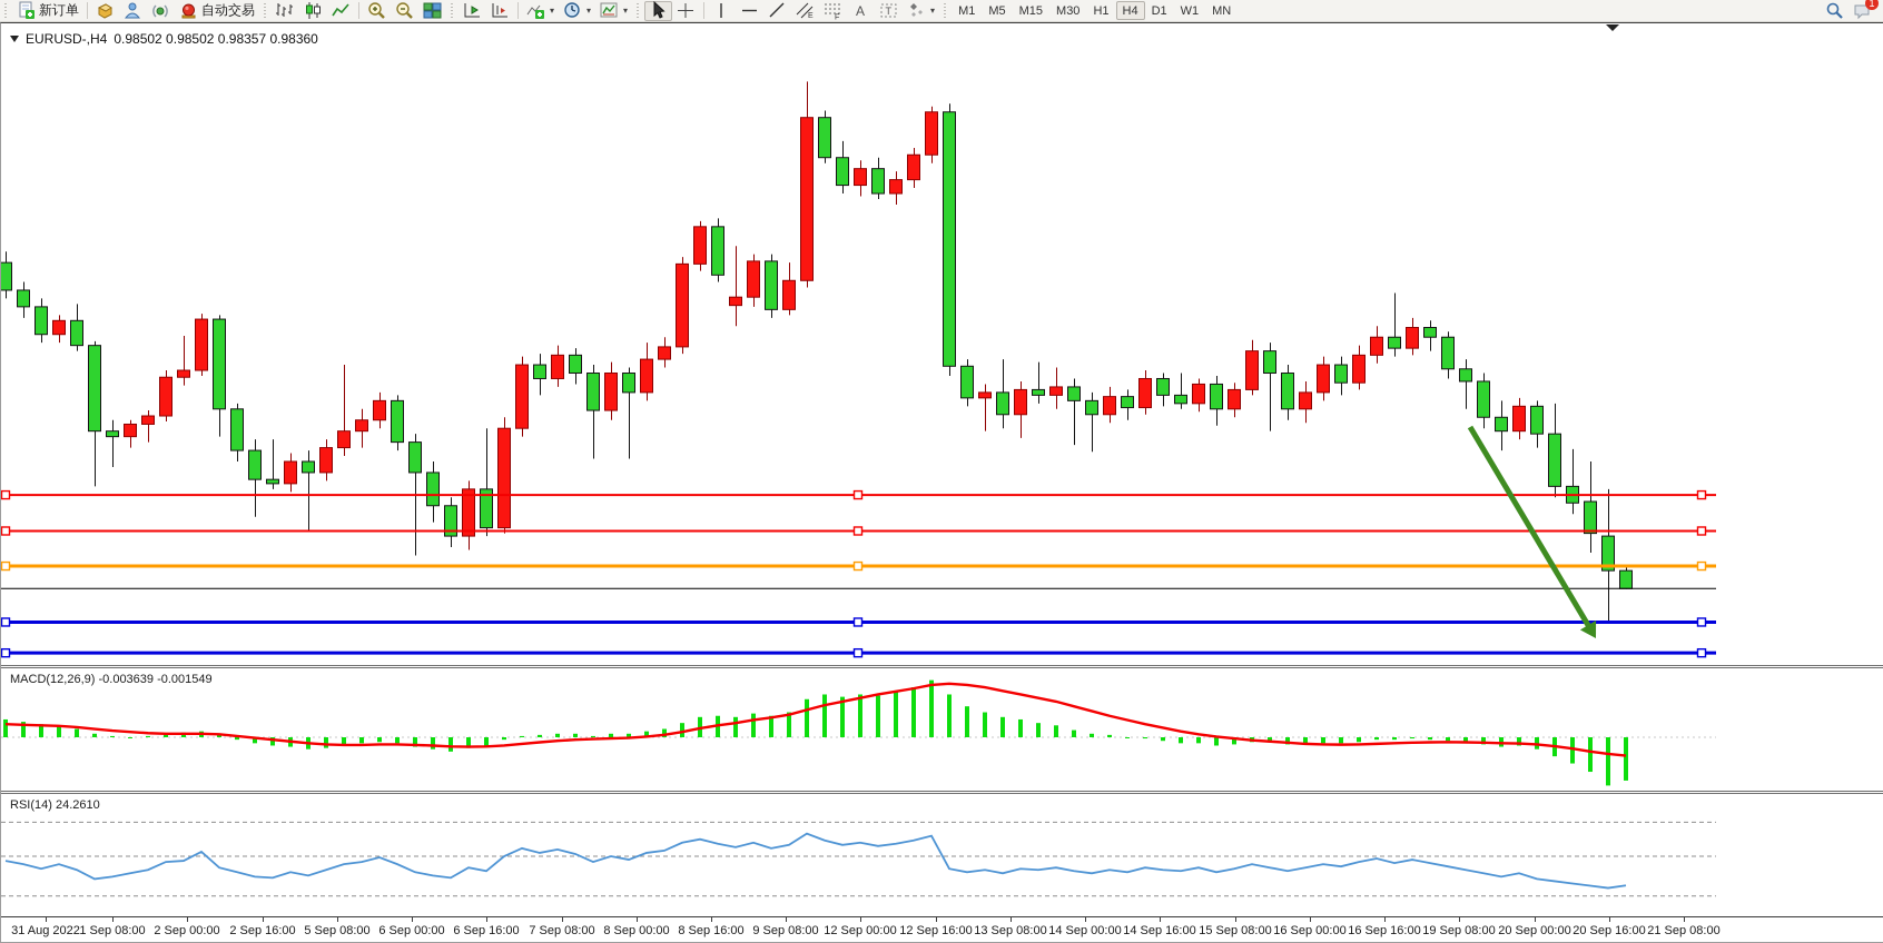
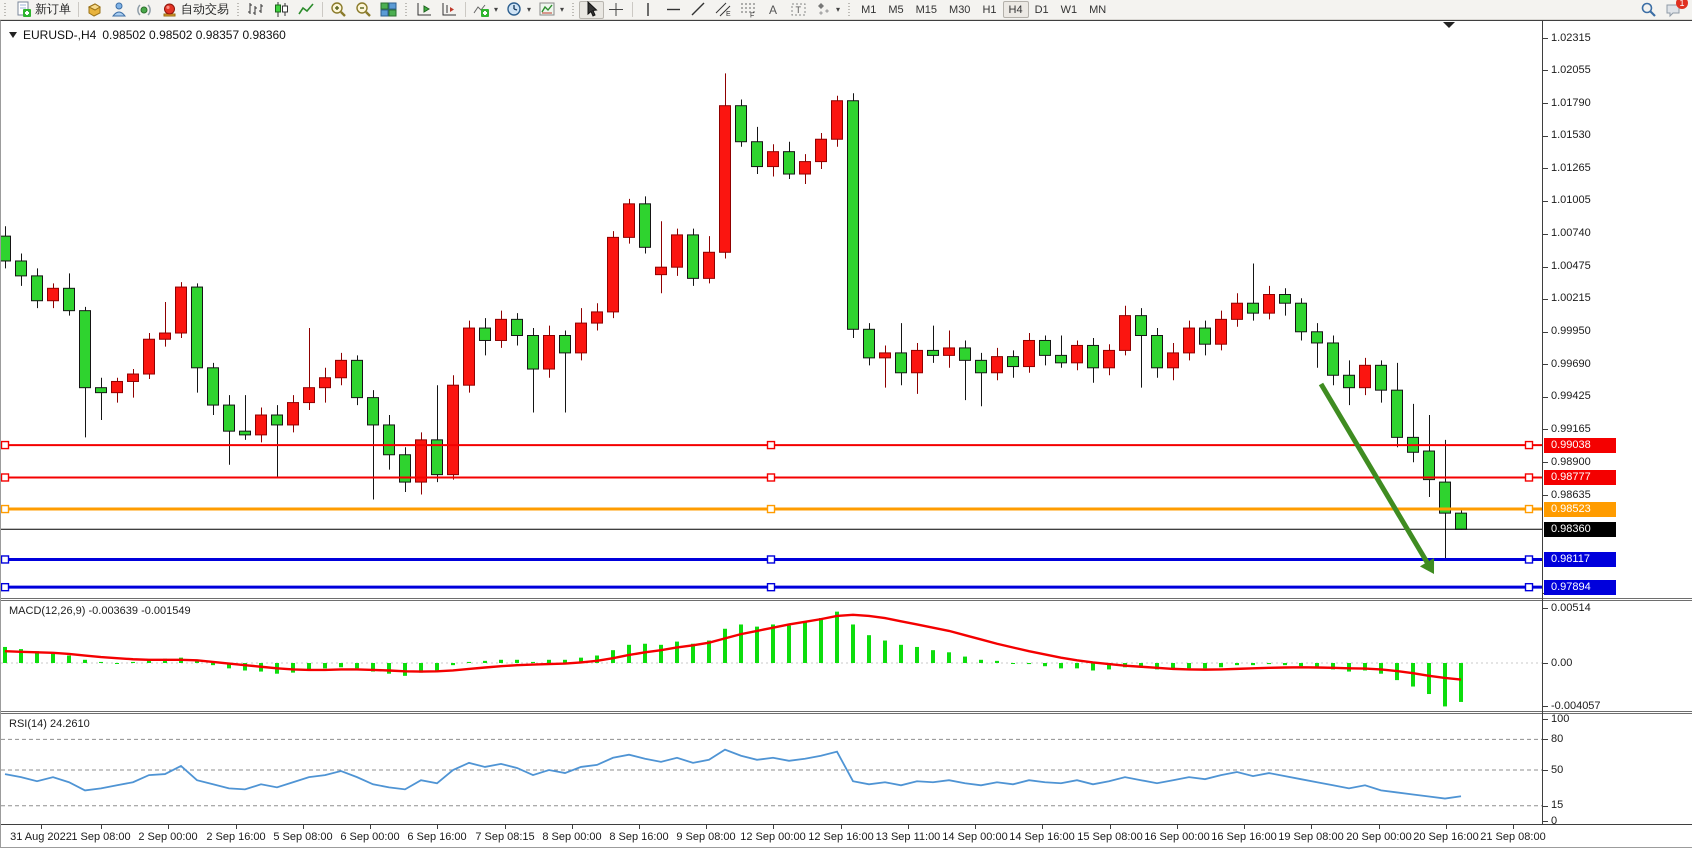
  新订单
  自动交易
  ▾
  ▾
  ▾
  A
  T
  ▾
  M1
  M5
  M15
  M30
  H1
  H4
  D1
  W1
  MN
  1
  EURUSD-,H4
  0.98502 0.98502 0.98357 0.98360
  MACD(12,26,9) -0.003639 -0.001549
  RSI(14) 24.2610
+ 1.02315
+ 1.02055
+ 1.01790
+ 1.01530
+ 1.01265
+ 1.01005
+ 1.00740
+ 1.00475
+ 1.00215
+ 0.99950
+ 0.99690
+ 0.99425
+ 0.99165
+ 0.98900
+ 0.98635
+ 0.00514
+ 0.00
+ -0.004057
+ 100
+ 80
+ 50
+ 15
+ 0
+ 0.99038
+ 0.98777
+ 0.98523
+ 0.98360
+ 0.98117
+ 0.97894
  31 Aug 2022
  1 Sep 08:00
  2 Sep 00:00
  2 Sep 16:00
  5 Sep 08:00
  6 Sep 00:00
  6 Sep 16:00
- 7 Sep 08:00
+ 7 Sep 08:15
  8 Sep 00:00
  8 Sep 16:00
  9 Sep 08:00
  12 Sep 00:00
  12 Sep 16:00
- 13 Sep 08:00
+ 13 Sep 11:00
  14 Sep 00:00
  14 Sep 16:00
  15 Sep 08:00
  16 Sep 00:00
  16 Sep 16:00
  19 Sep 08:00
  20 Sep 00:00
  20 Sep 16:00
  21 Sep 08:00
